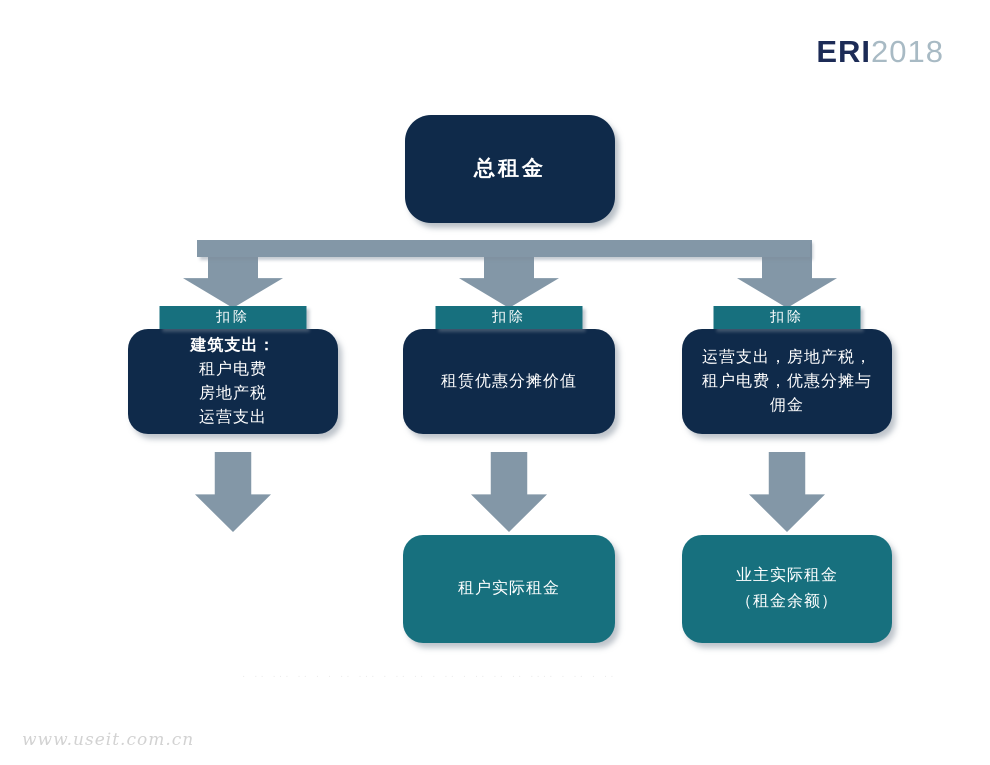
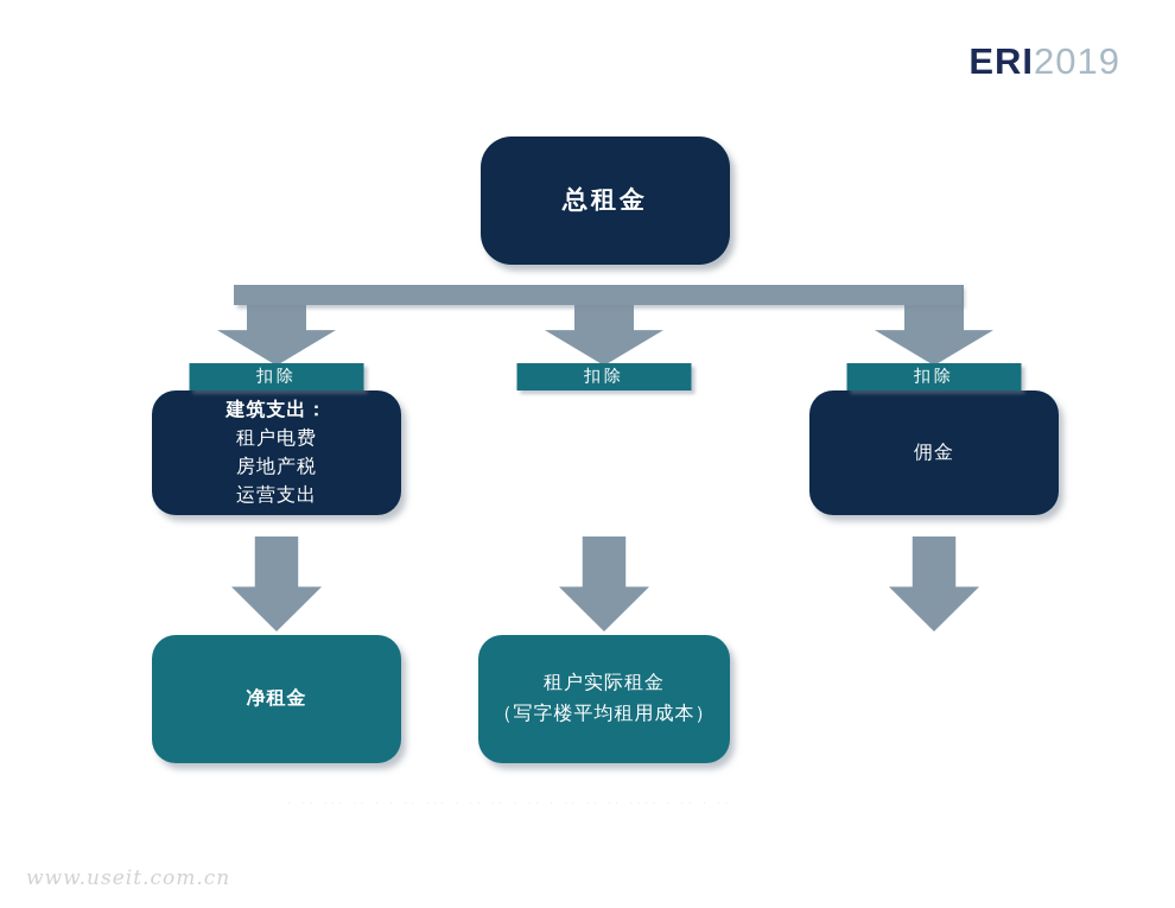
- ERI2018
+ ERI2019
  总租金
  扣除
  建筑支出：
  租户电费
  房地产税
  运营支出
+ 净租金
  扣除
- 租赁优惠分摊价值
  租户实际租金
+ （写字楼平均租用成本）
  扣除
- 运营支出，房地产税，
- 租户电费，优惠分摊与
  佣金
- 业主实际租金
- （租金余额）
  www.useit.com.cn
